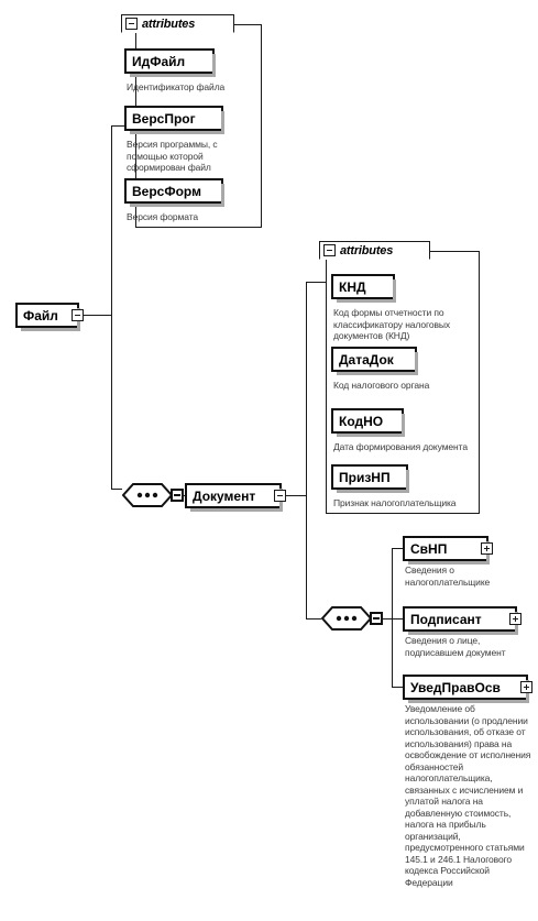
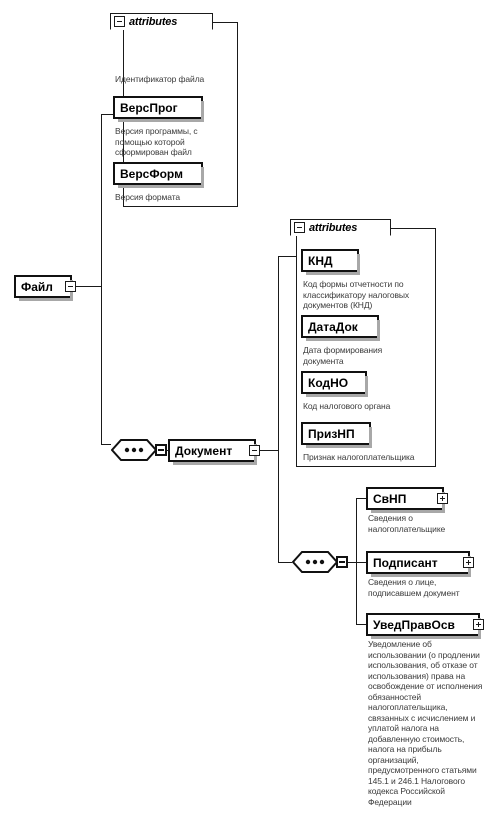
  attributes
- ИдФайл
  Идентификатор файла
  ВерсПрог
  Версия программы, с помощью которой сформирован файл
  ВерсФорм
  Версия формата
  Файл
  Документ
  attributes
  КНД
  Код формы отчетности по классификатору налоговых документов (КНД)
  ДатаДок
- Код налогового органа
+ Дата формирования документа
  КодНО
- Дата формирования документа
+ Код налогового органа
  ПризНП
  Признак налогоплательщика
  СвНП
  Сведения о налогоплательщике
  Подписант
  Сведения о лице, подписавшем документ
  УведПравОсв
  Уведомление об использовании (о продлении использования, об отказе от использования) права на освобождение от исполнения обязанностей налогоплательщика, связанных с исчислением и уплатой налога на добавленную стоимость, налога на прибыль организаций, предусмотренного статьями 145.1 и 246.1 Налогового кодекса Российской Федерации
